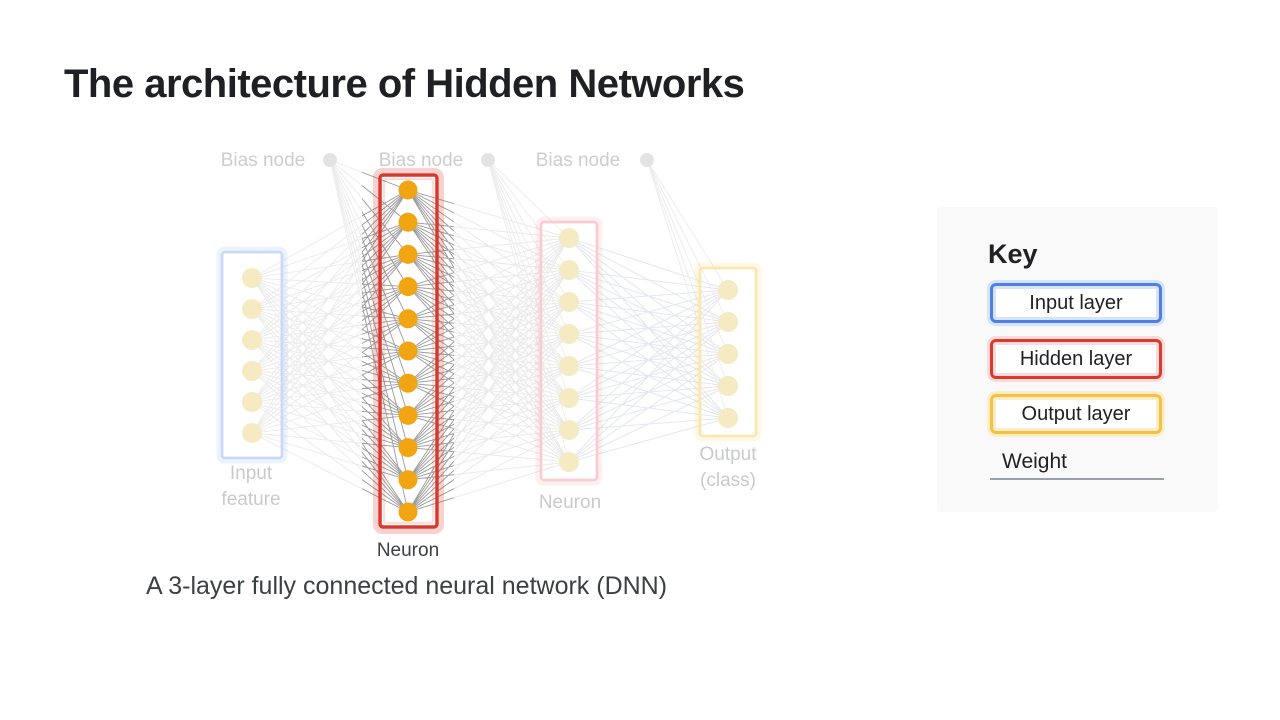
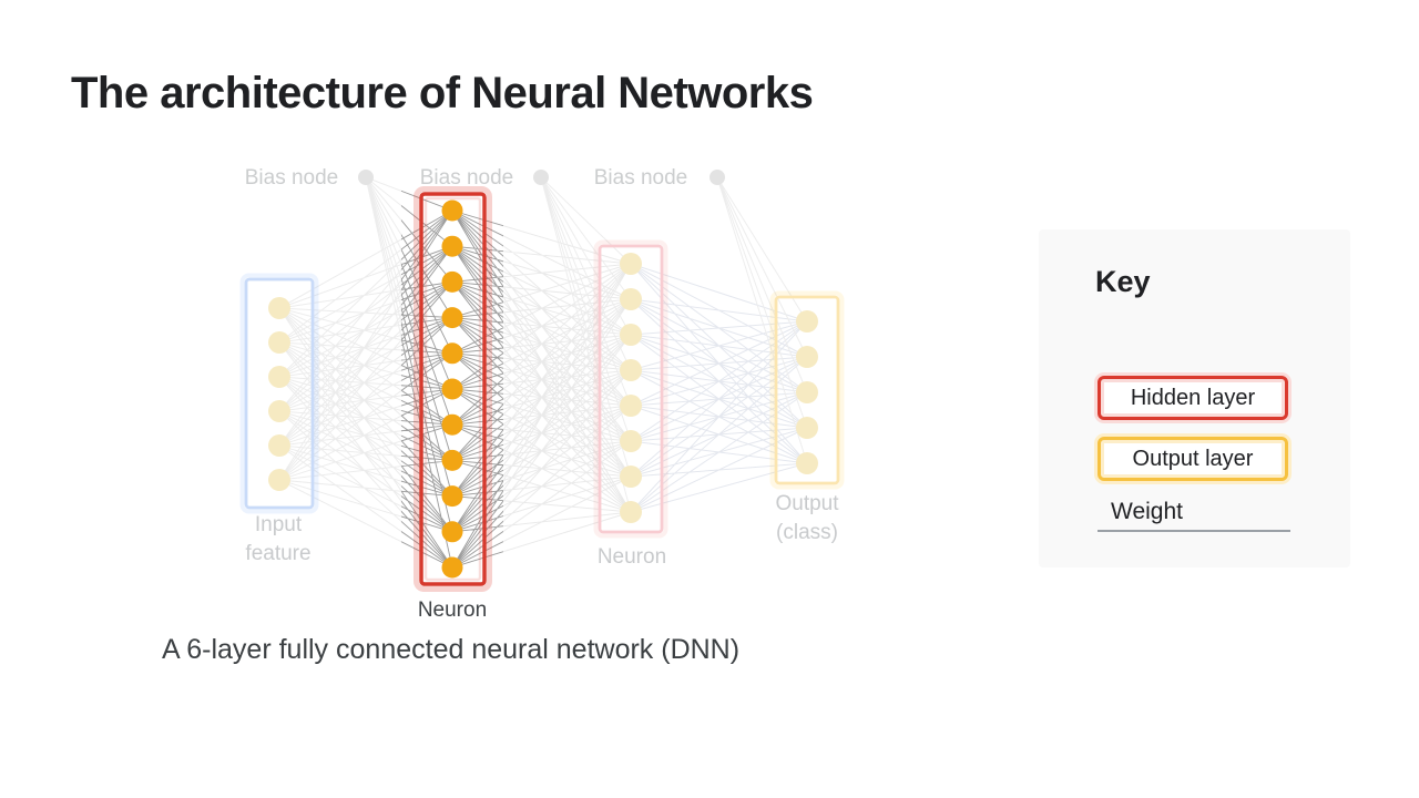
- The architecture of Hidden Networks
+ The architecture of Neural Networks
  Input
  feature
  Neuron
  Neuron
  Output
  (class)
  Bias node
  Bias node
  Bias node
- A 3-layer fully connected neural network (DNN)
+ A 6-layer fully connected neural network (DNN)
  Key
- Input layer
  Hidden layer
  Output layer
  Weight
